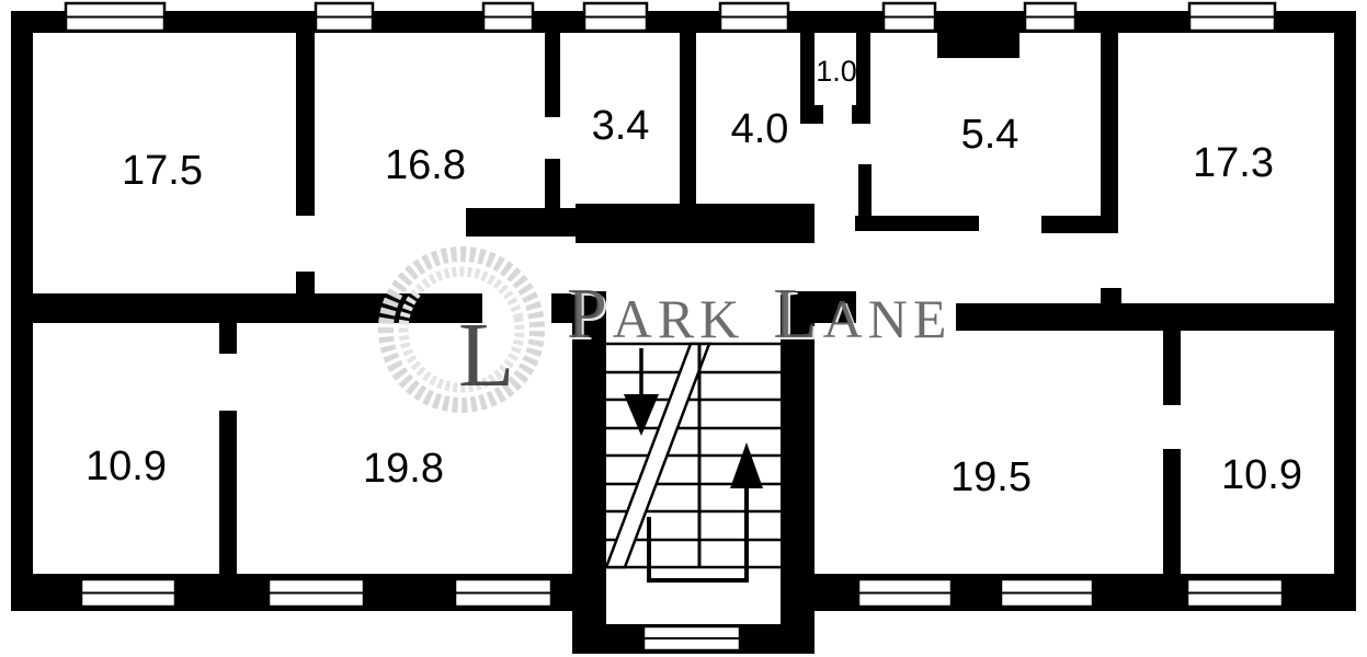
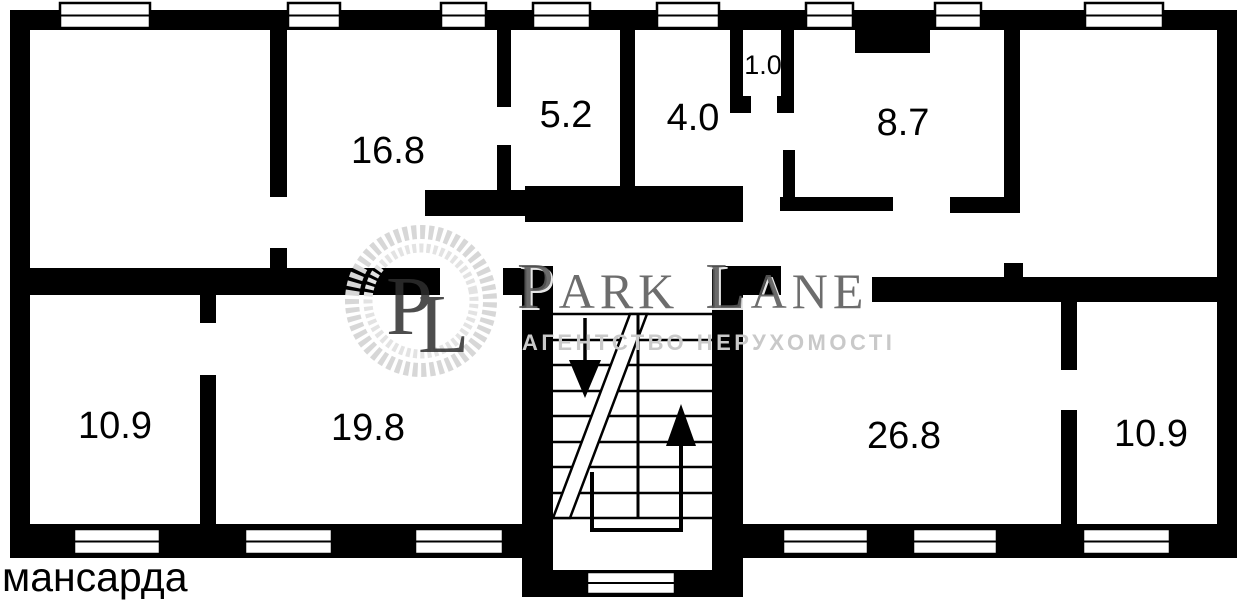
- 17.5
  16.8
- 3.4
+ 5.2
  4.0
  1.0
- 5.4
+ 8.7
- 17.3
  10.9
  19.8
- 19.5
+ 26.8
  10.9
+ мансарда
+ P
  L
  PARK LANE
+ АГЕНТСТВО НЕРУХОМОСТІ
